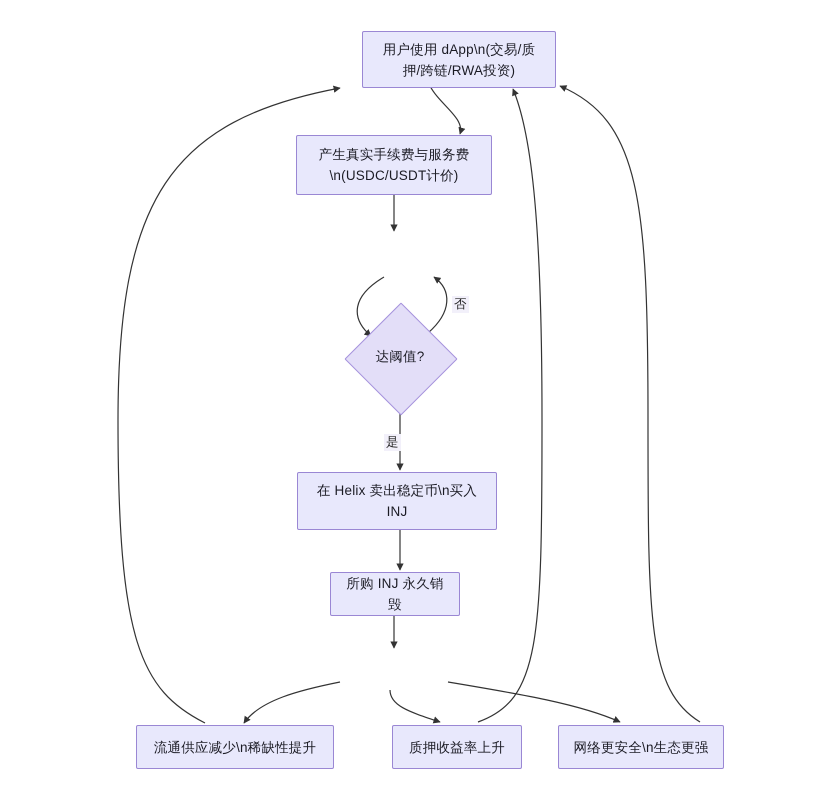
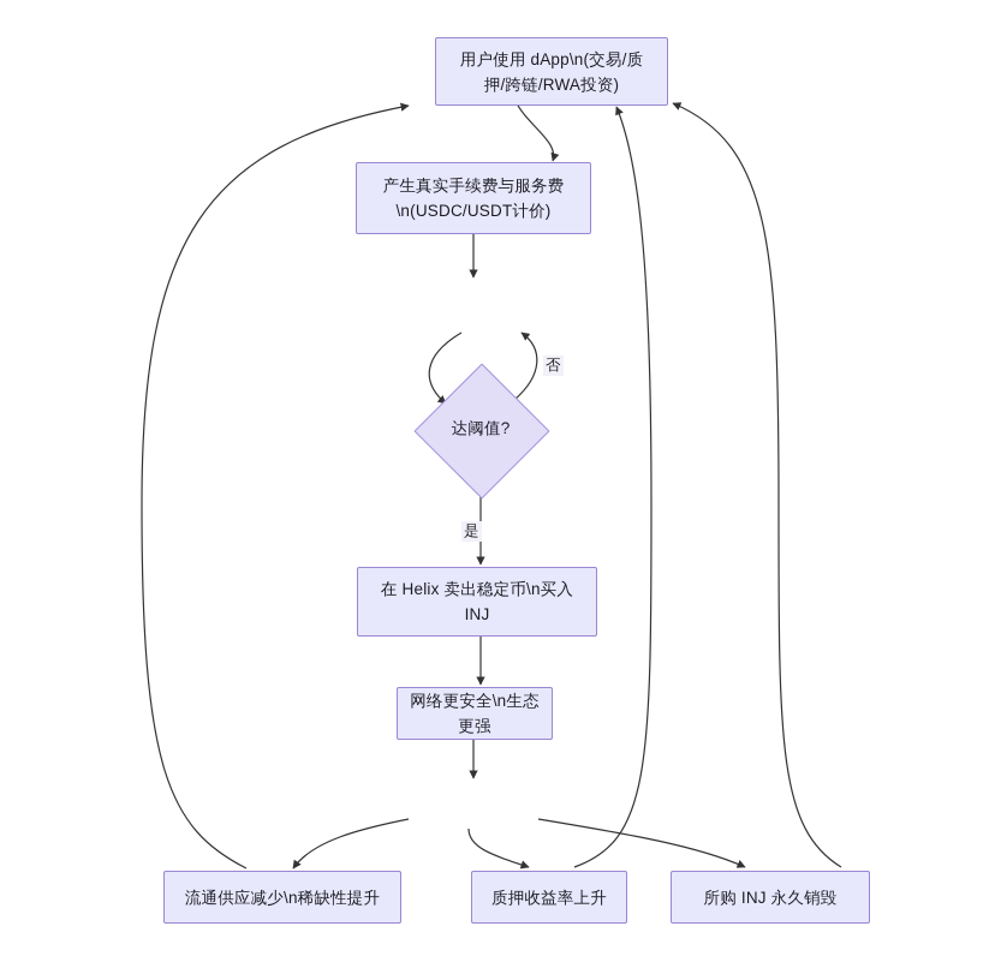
  用户使用 dApp\n(交易/质
  押/跨链/RWA投资)
  产生真实手续费与服务费
  \n(USDC/USDT计价)
  达阈值?
  否
  是
  在 Helix 卖出稳定币\n买入
  INJ
- 所购 INJ 永久销毁
+ 网络更安全\n生态更强
  流通供应减少\n稀缺性提升
  质押收益率上升
- 网络更安全\n生态更强
+ 所购 INJ 永久销毁
